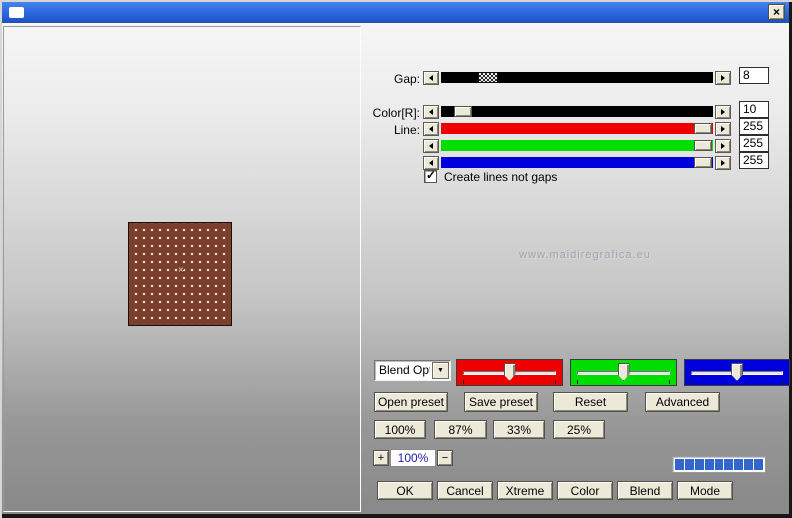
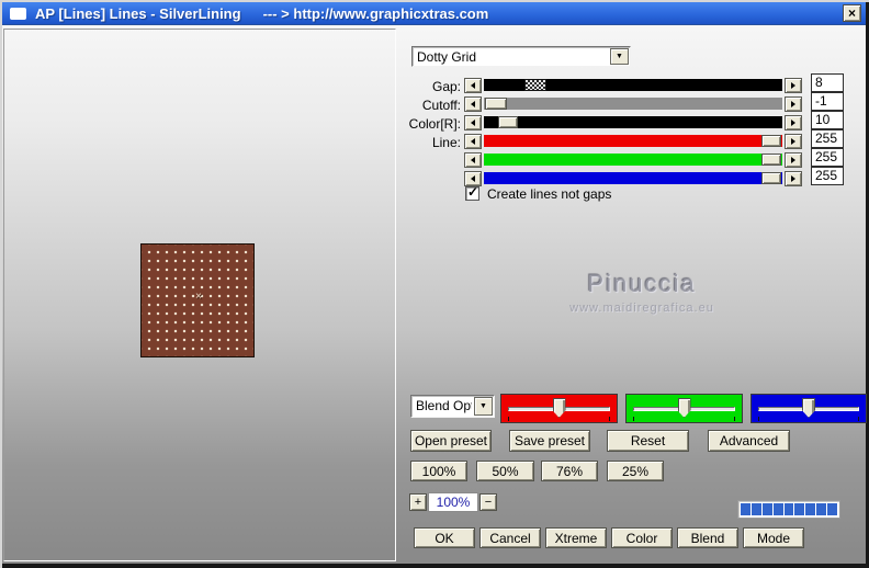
+ AP [Lines] Lines - SilverLining
+ --- > http://www.graphicxtras.com
  ×
  ×
+ Dotty Grid
  Gap:
  8
+ Cutoff:
+ -1
  Color[R]:
  10
  Line:
  255
  255
  255
  ✓
  Create lines not gaps
+ Pinuccia
  www.maidiregrafica.eu
  Blend Op
  Open preset
  Save preset
  Reset
  Advanced
  100%
- 87%
+ 50%
- 33%
+ 76%
  25%
  +
  100%
  −
  OK
  Cancel
  Xtreme
  Color
  Blend
  Mode
